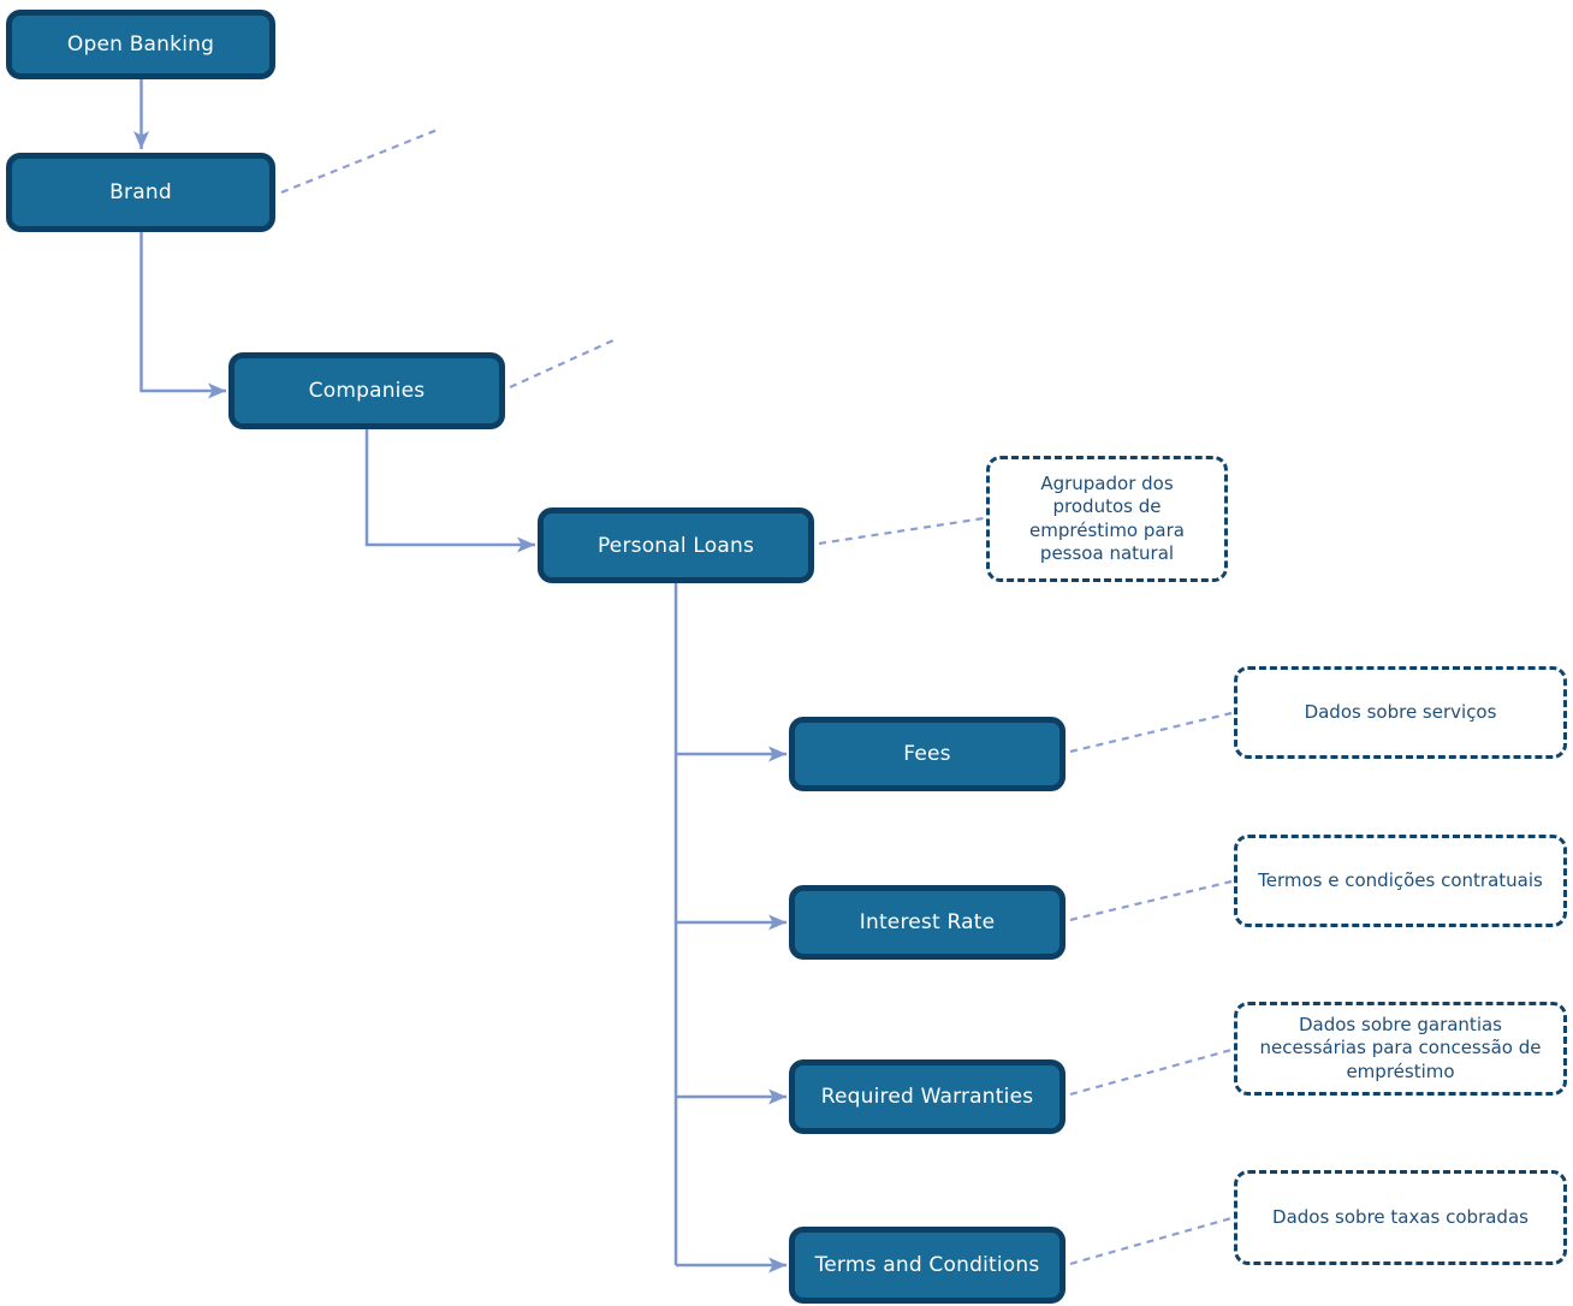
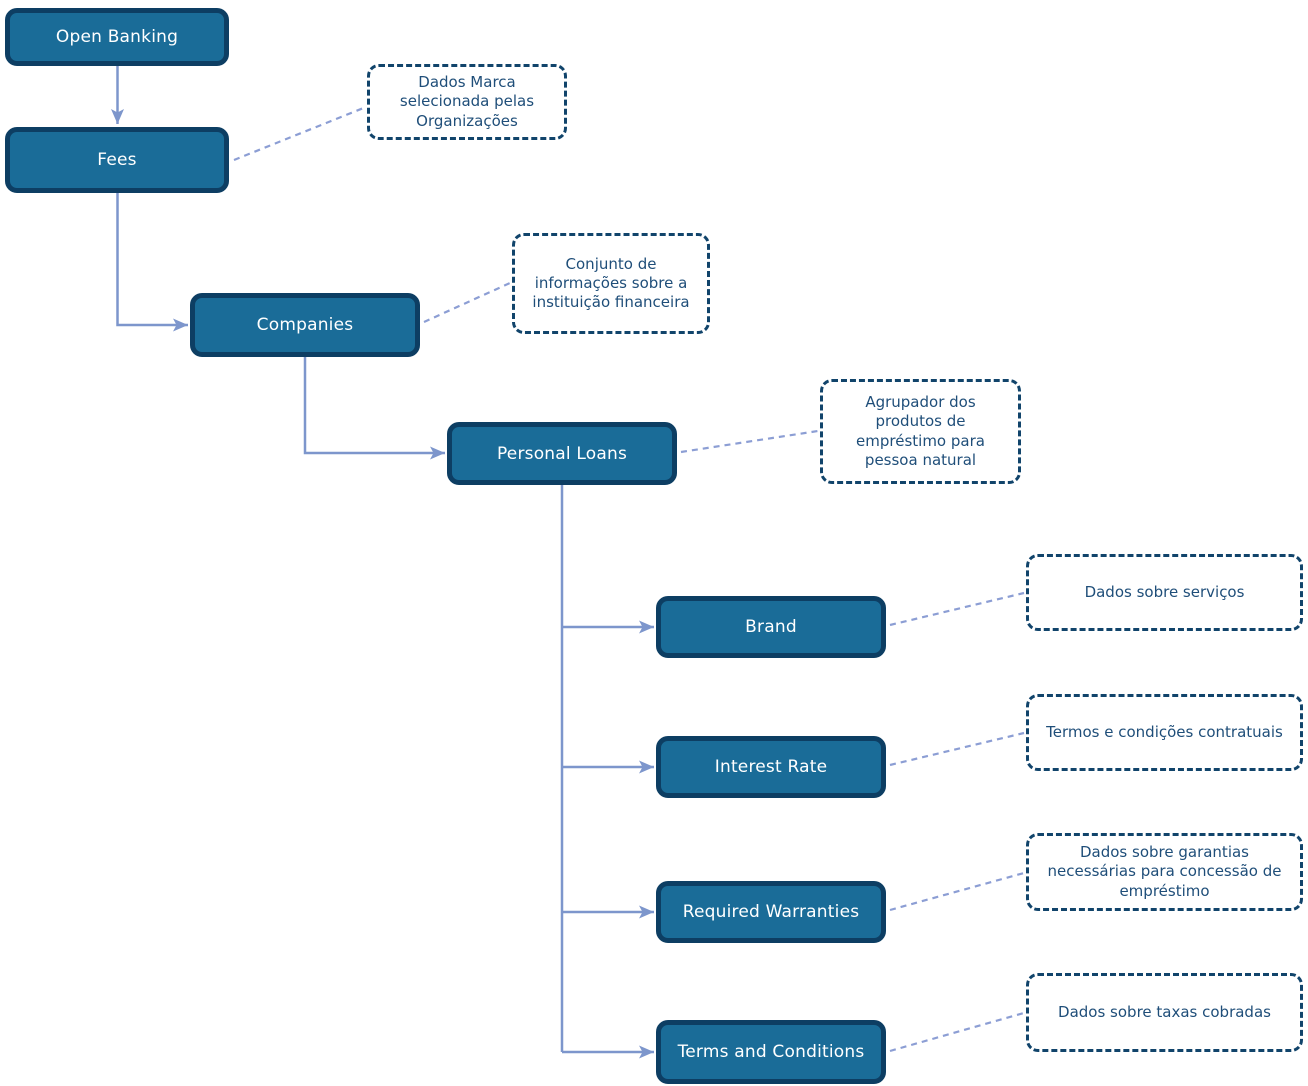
  Open Banking
- Brand
+ Fees
  Companies
  Personal Loans
- Fees
+ Brand
  Interest Rate
  Required Warranties
  Terms and Conditions
+ Dados Marca selecionada pelas Organizações
+ Conjunto de informações sobre a instituição financeira
  Agrupador dos produtos de empréstimo para pessoa natural
  Dados sobre serviços
  Termos e condições contratuais
  Dados sobre garantias necessárias para concessão de empréstimo
  Dados sobre taxas cobradas
